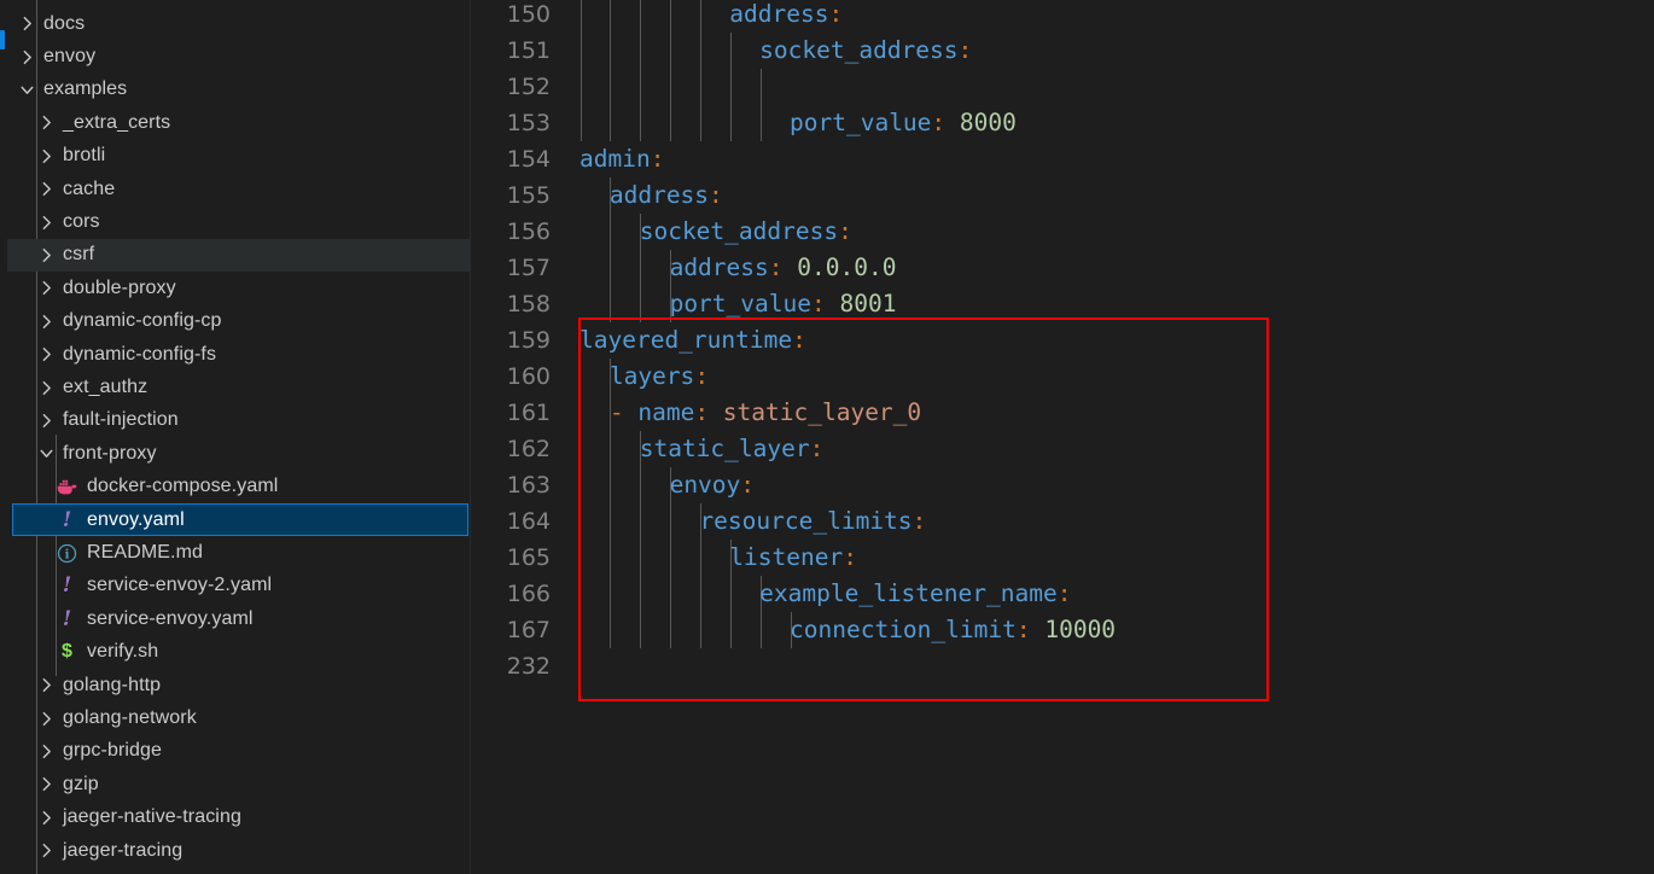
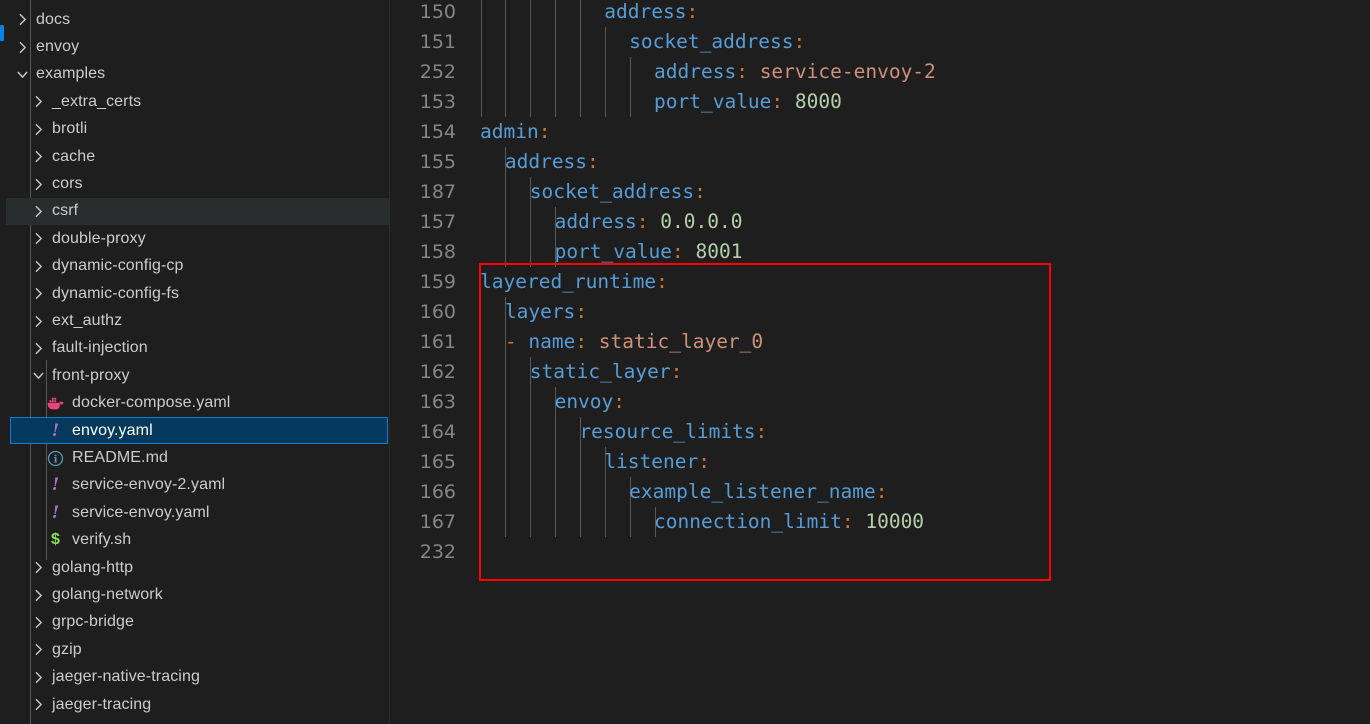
  docs
  envoy
  examples
  _extra_certs
  brotli
  cache
  cors
  csrf
  double-proxy
  dynamic-config-cp
  dynamic-config-fs
  ext_authz
  fault-injection
  front-proxy
  docker-compose.yaml
  !
  envoy.yaml
  i
  README.md
  !
  service-envoy-2.yaml
  !
  service-envoy.yaml
  $
  verify.sh
  golang-http
  golang-network
  grpc-bridge
  gzip
  jaeger-native-tracing
  jaeger-tracing
  150
  address:
  151
  socket_address:
- 152
+ 252
+ address: service-envoy-2
  153
  port_value: 8000
  154
  admin:
  155
  address:
- 156
+ 187
  socket_address:
  157
  address: 0.0.0.0
  158
  port_value: 8001
  159
  layered_runtime:
  160
  layers:
  161
  - name: static_layer_0
  162
  static_layer:
  163
  envoy:
  164
  resource_limits:
  165
  listener:
  166
  example_listener_name:
  167
  connection_limit: 10000
  232
